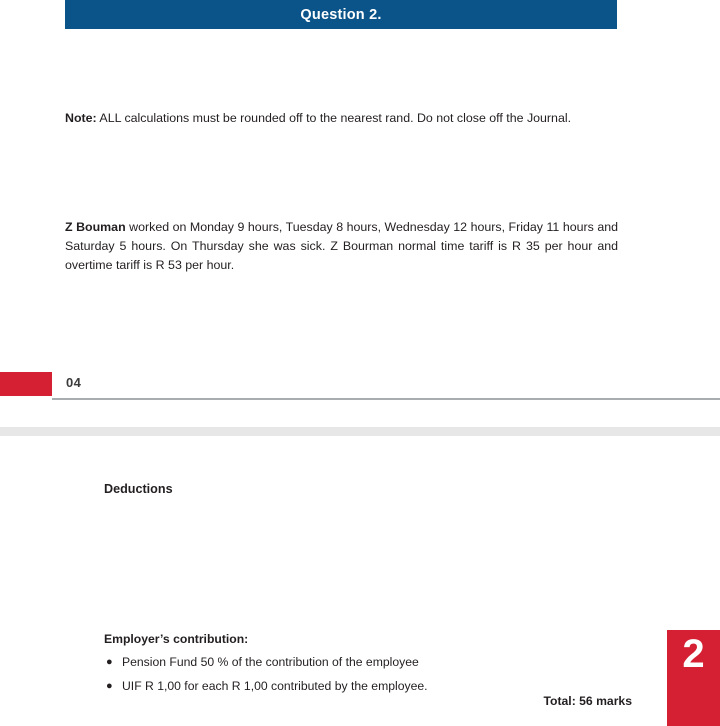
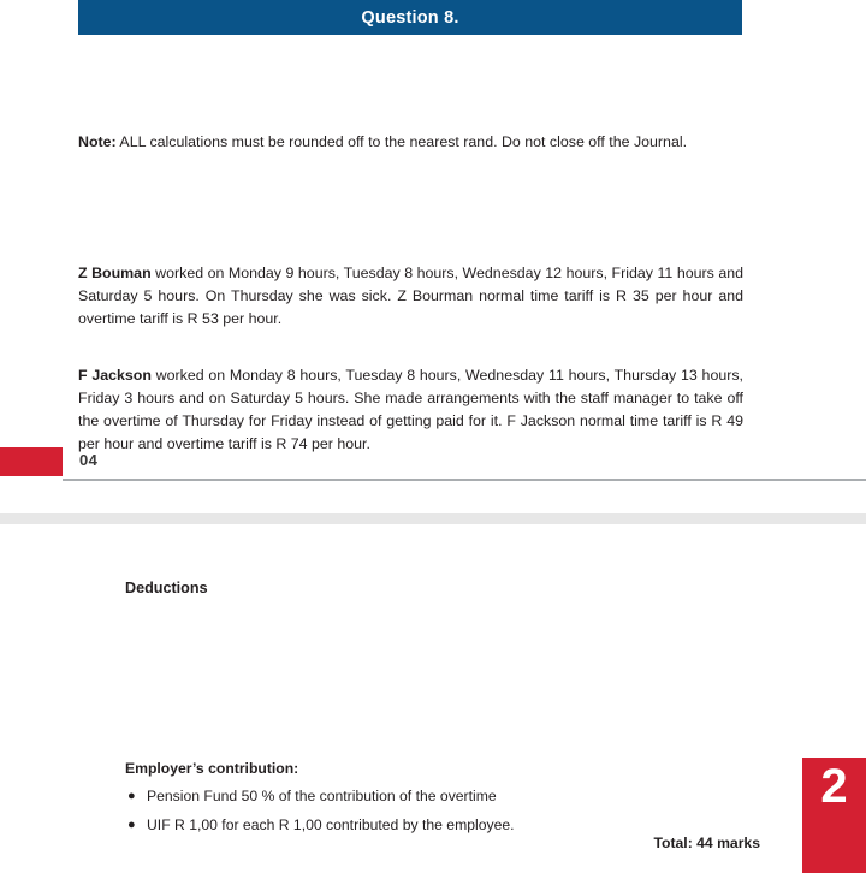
- Question 2.
+ Question 8.
  Note: ALL calculations must be rounded off to the nearest rand. Do not close off the Journal.
  Z Bouman worked on Monday 9 hours, Tuesday 8 hours, Wednesday 12 hours, Friday 11 hours and Saturday 5 hours. On Thursday she was sick. Z Bourman normal time tariff is R 35 per hour and overtime tariff is R 53 per hour.
+ F Jackson worked on Monday 8 hours, Tuesday 8 hours, Wednesday 11 hours, Thursday 13 hours, Friday 3 hours and on Saturday 5 hours. She made arrangements with the staff manager to take off the overtime of Thursday for Friday instead of getting paid for it. F Jackson normal time tariff is R 49 per hour and overtime tariff is R 74 per hour.
  04
  Deductions
  Employer’s contribution:
  ●
- Pension Fund 50 % of the contribution of the employee
+ Pension Fund 50 % of the contribution of the overtime
  ●
  UIF R 1,00 for each R 1,00 contributed by the employee.
- Total: 56 marks
+ Total: 44 marks
  2
